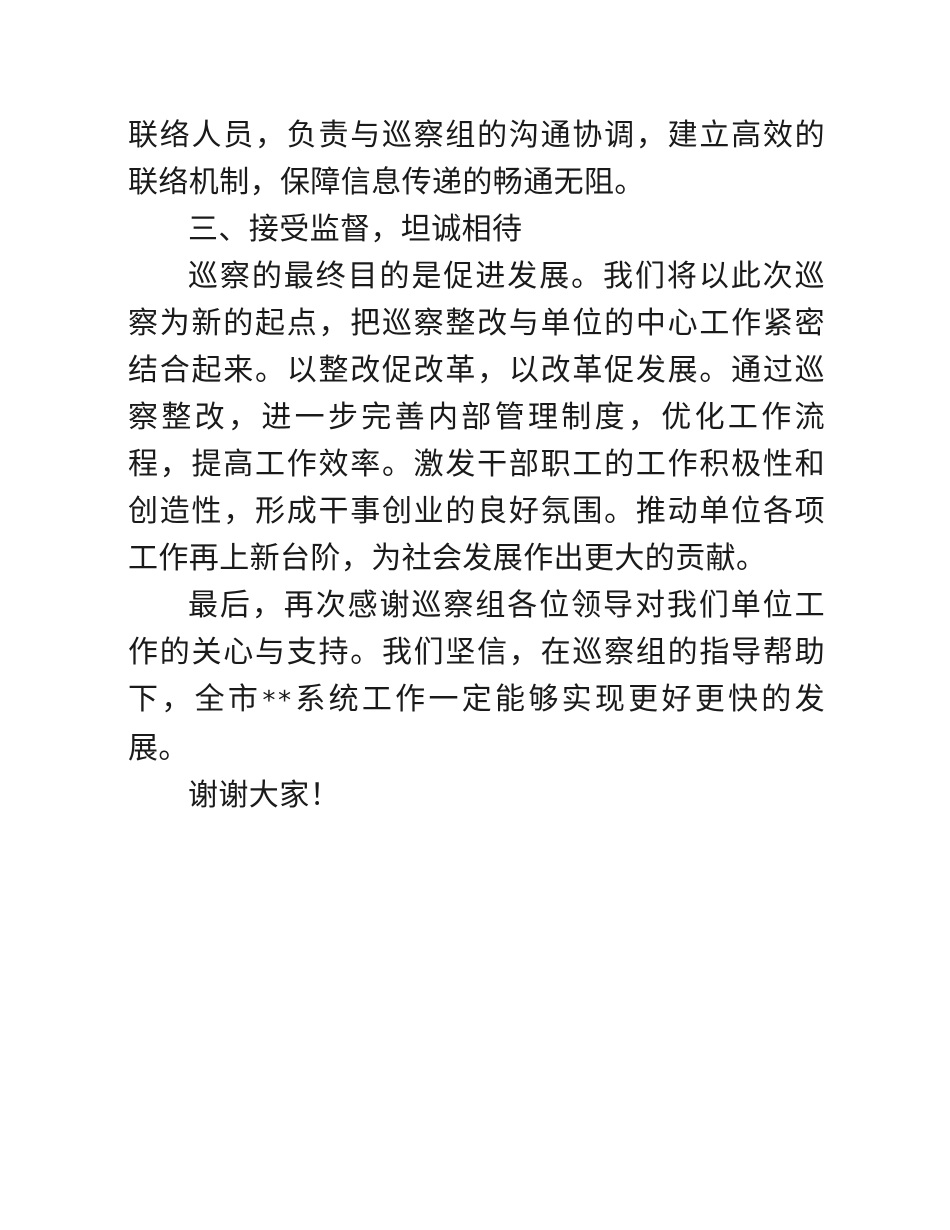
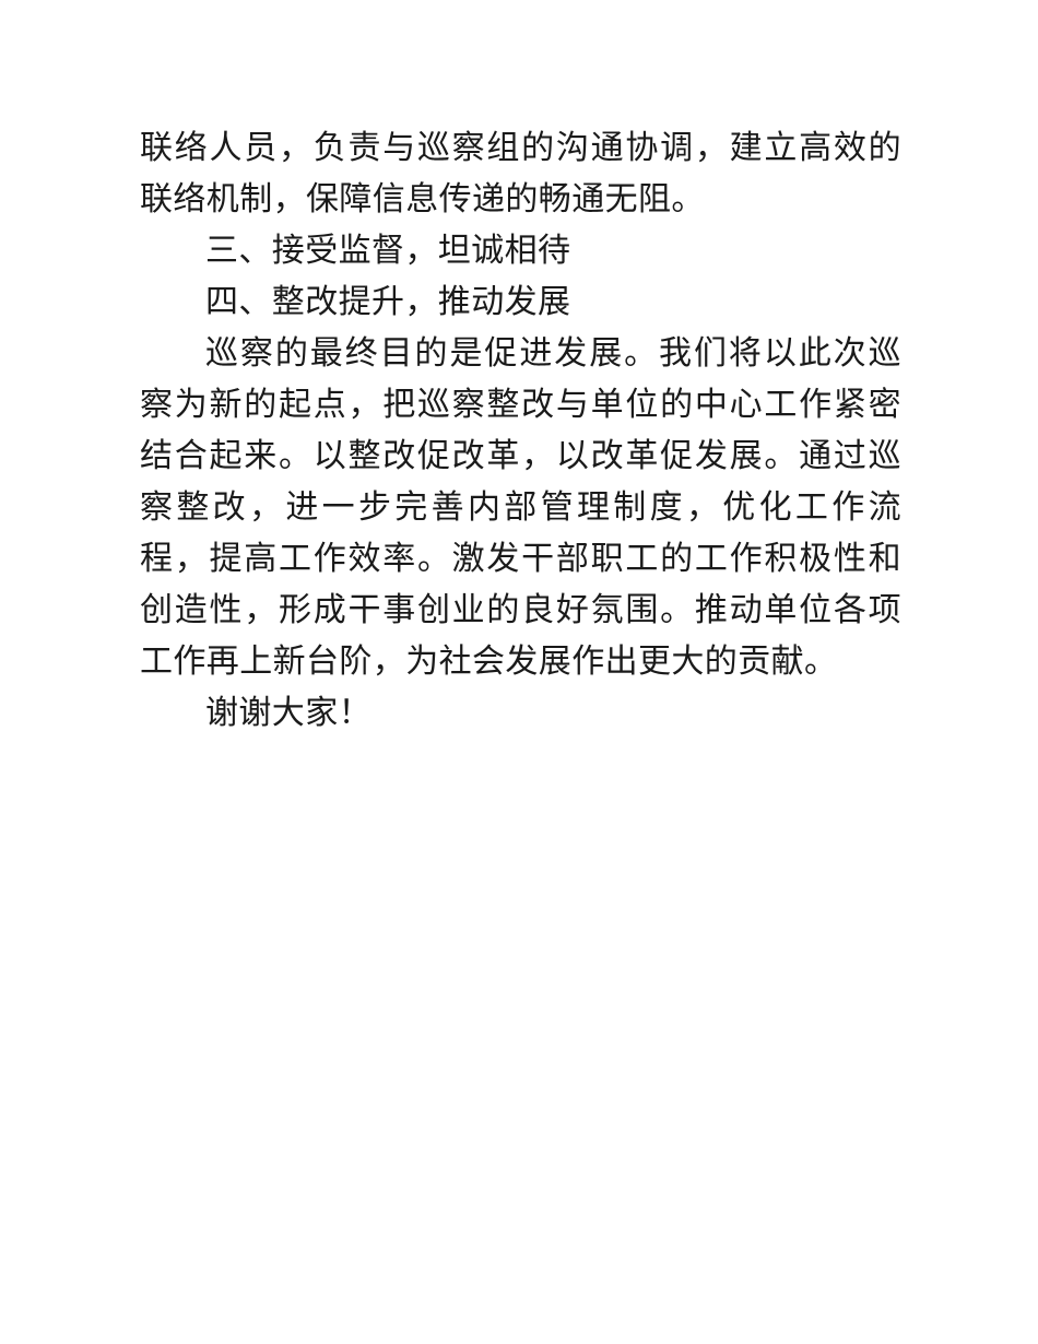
  联络人员，负责与巡察组的沟通协调，建立高效的联络机制，保障信息传递的畅通无阻。
  三、接受监督，坦诚相待
+ 四、整改提升，推动发展
  巡察的最终目的是促进发展。我们将以此次巡察为新的起点，把巡察整改与单位的中心工作紧密结合起来。以整改促改革，以改革促发展。通过巡察整改，进一步完善内部管理制度，优化工作流程，提高工作效率。激发干部职工的工作积极性和创造性，形成干事创业的良好氛围。推动单位各项工作再上新台阶，为社会发展作出更大的贡献。
- 最后，再次感谢巡察组各位领导对我们单位工作的关心与支持。我们坚信，在巡察组的指导帮助下，全市**系统工作一定能够实现更好更快的发展。
  谢谢大家！
